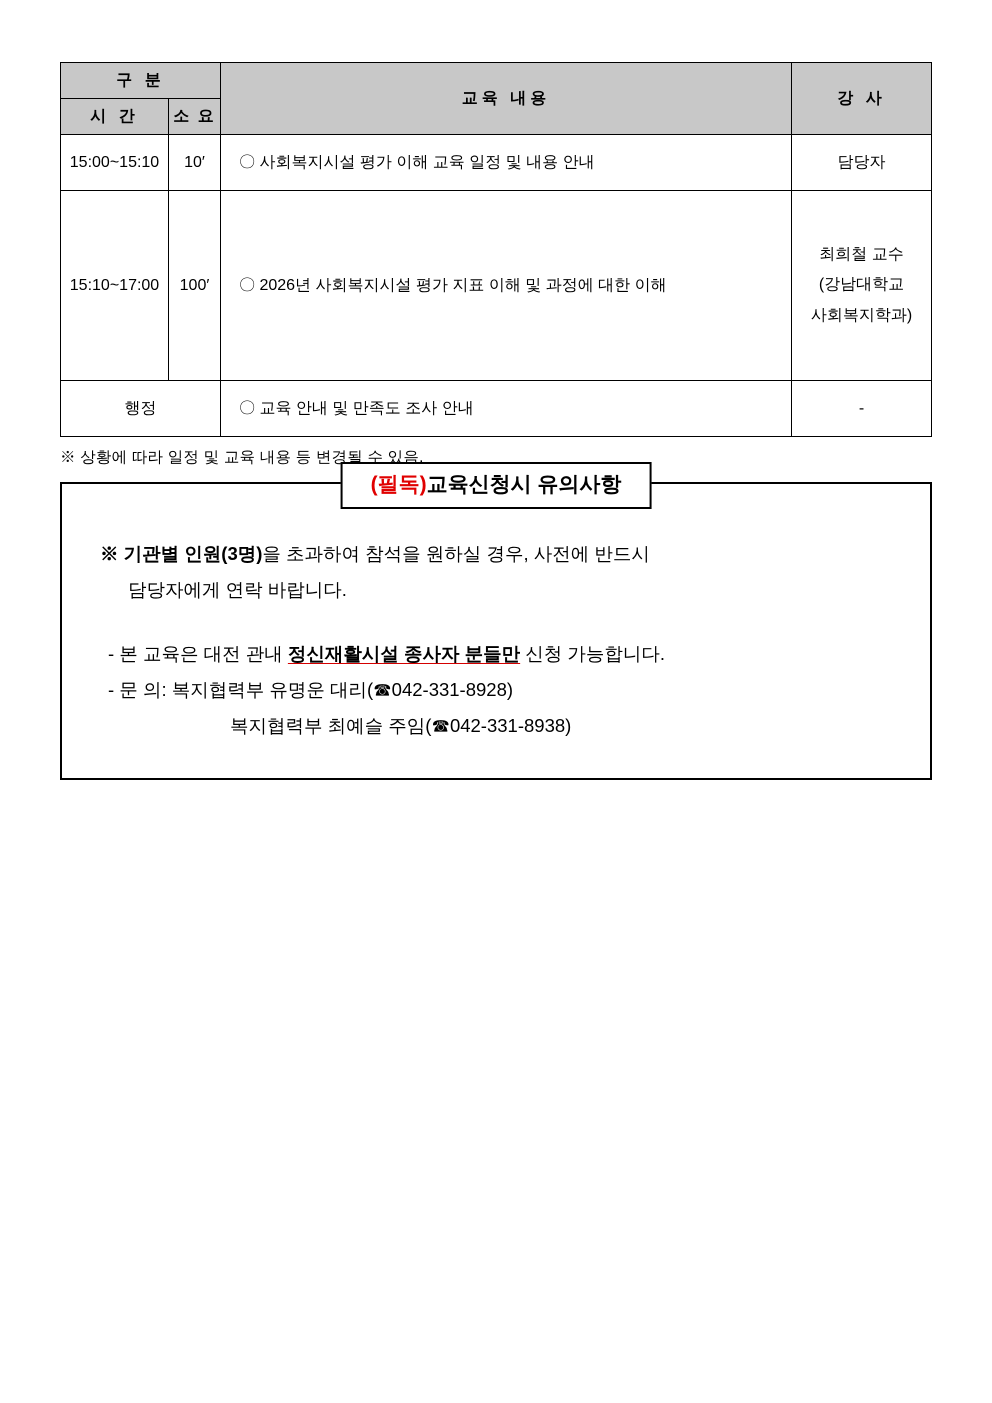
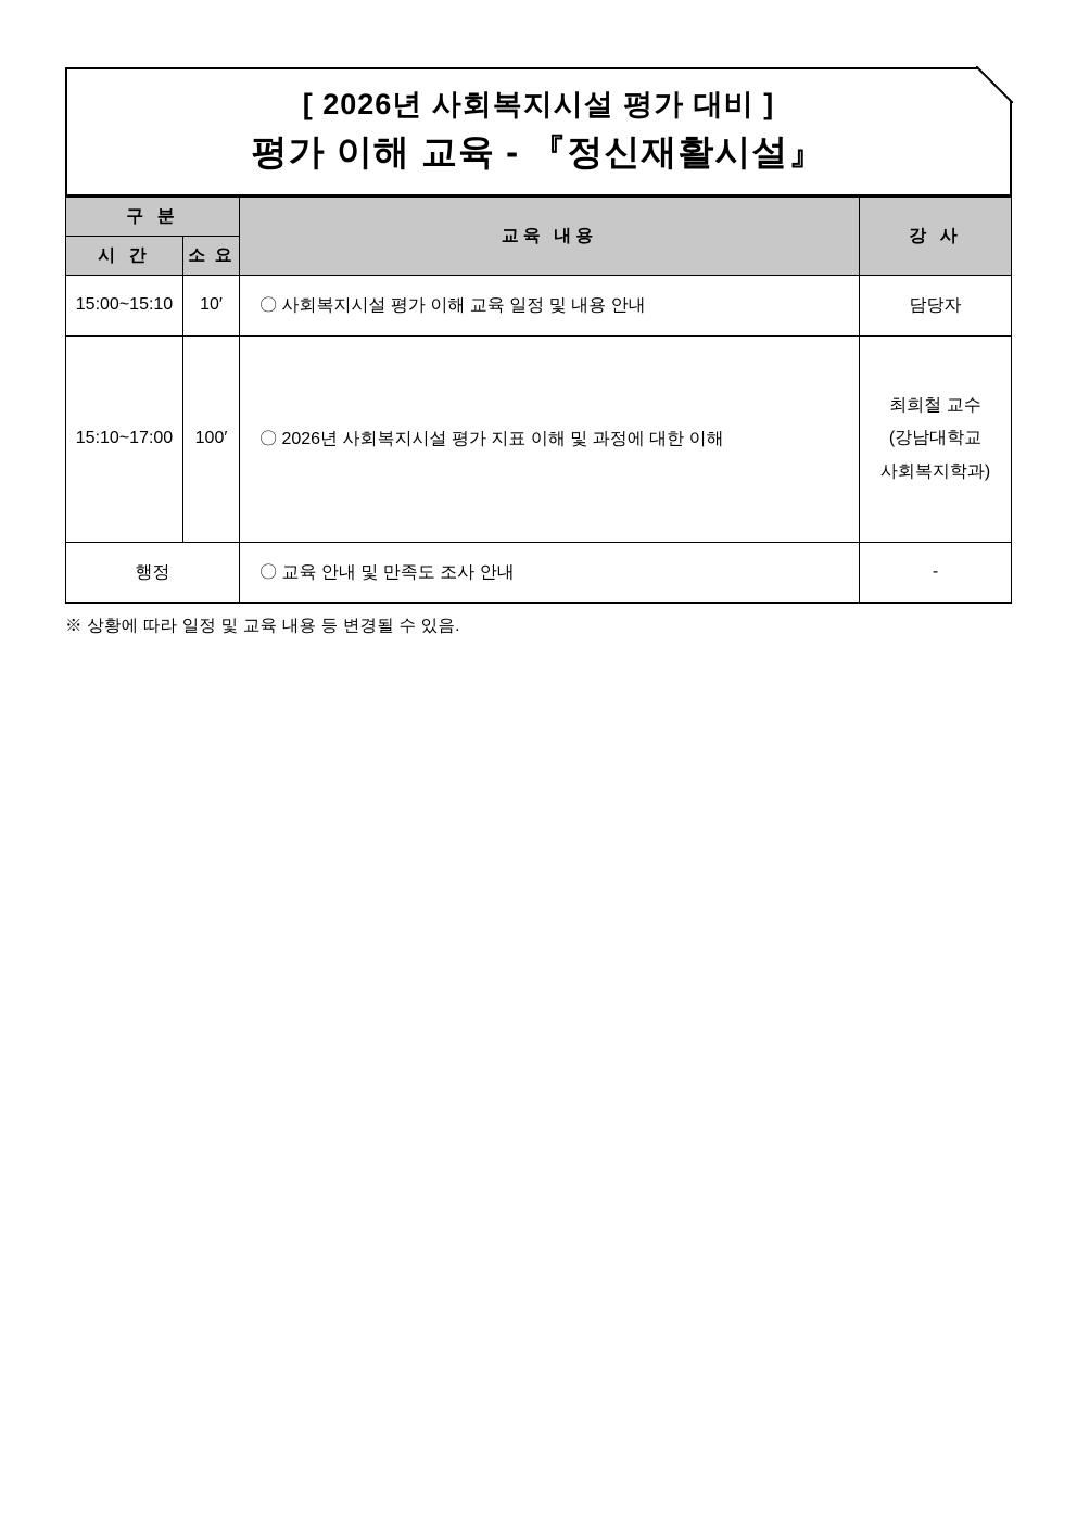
+ [ 2026년 사회복지시설 평가 대비 ]
+ 평가 이해 교육 - 『정신재활시설』
  구 분	교육 내용	강 사
  시 간	소 요
  15:00~15:10	10′	〇 사회복지시설 평가 이해 교육 일정 및 내용 안내	담당자
  15:10~17:00	100′	〇 2026년 사회복지시설 평가 지표 이해 및 과정에 대한 이해	최희철 교수 (강남대학교 사회복지학과)
  행정	〇 교육 안내 및 만족도 조사 안내	-
  ※ 상황에 따라 일정 및 교육 내용 등 변경될 수 있음.
- (필독)교육신청시 유의사항
- ※ 기관별 인원(3명)을 초과하여 참석을 원하실 경우, 사전에 반드시
- 담당자에게 연락 바랍니다.
- - 본 교육은 대전 관내 정신재활시설 종사자 분들만 신청 가능합니다.
- - 문 의: 복지협력부 유명운 대리(☎042-331-8928)
- 복지협력부 최예슬 주임(☎042-331-8938)
